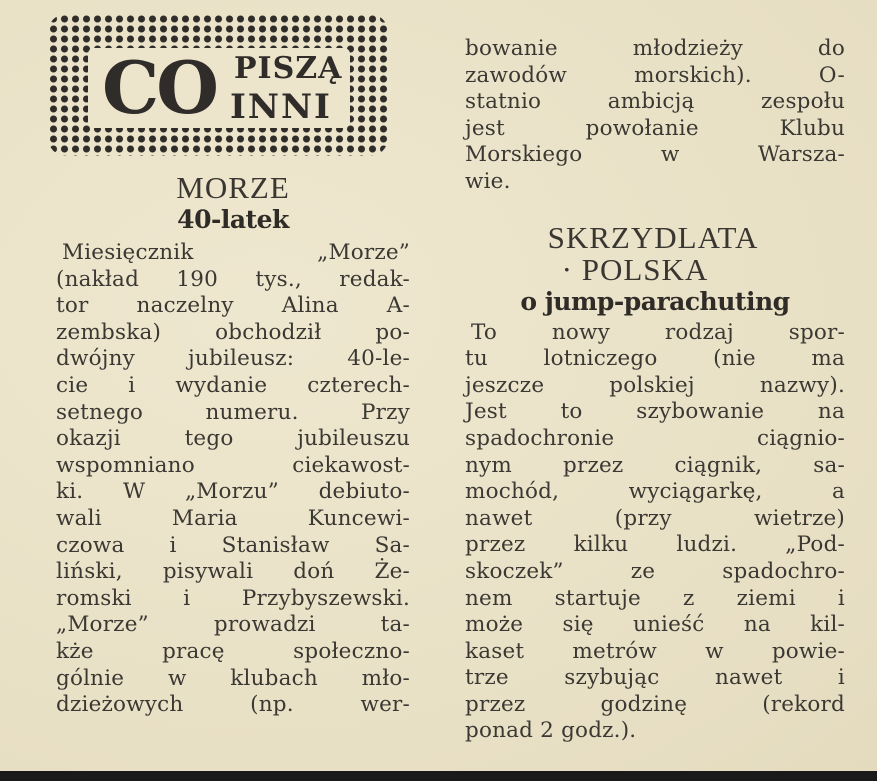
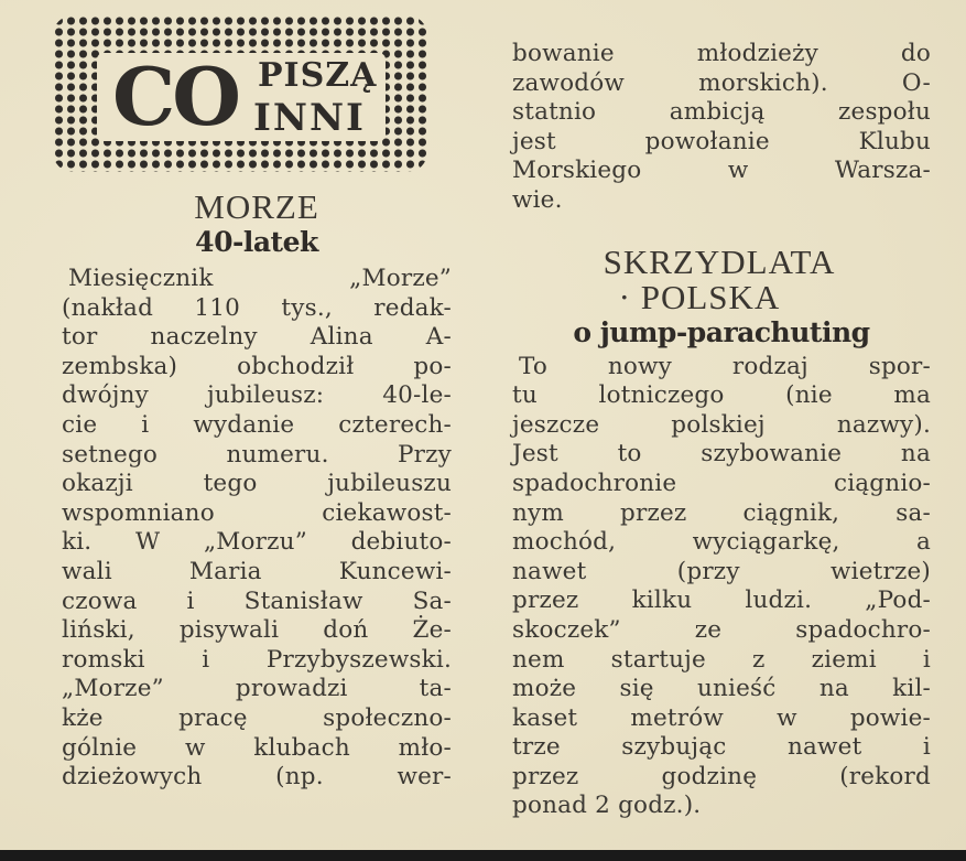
  CO
  PISZĄ
  INNI
  MORZE
  40-latek
  Miesięcznik „Morze”
- (nakład 190 tys., redak-
+ (nakład 110 tys., redak-
  tor naczelny Alina A-
  zembska) obchodził po-
  dwójny jubileusz: 40-le-
  cie i wydanie czterech-
  setnego numeru. Przy
  okazji tego jubileuszu
  wspomniano ciekawost-
  ki. W „Morzu” debiuto-
  wali Maria Kuncewi-
  czowa i Stanisław Sa-
  liński, pisywali doń Że-
  romski i Przybyszewski.
  „Morze” prowadzi ta-
  kże pracę społeczno-
  gólnie w klubach mło-
  dzieżowych (np. wer-
  bowanie młodzieży do
  zawodów morskich). O-
  statnio ambicją zespołu
  jest powołanie Klubu
  Morskiego w Warsza-
  wie.
  SKRZYDLATA
  · POLSKA
  o jump-parachuting
  To nowy rodzaj spor-
  tu lotniczego (nie ma
  jeszcze polskiej nazwy).
  Jest to szybowanie na
  spadochronie ciągnio-
  nym przez ciągnik, sa-
  mochód, wyciągarkę, a
  nawet (przy wietrze)
  przez kilku ludzi. „Pod-
  skoczek” ze spadochro-
  nem startuje z ziemi i
  może się unieść na kil-
  kaset metrów w powie-
  trze szybując nawet i
  przez godzinę (rekord
  ponad 2 godz.).
